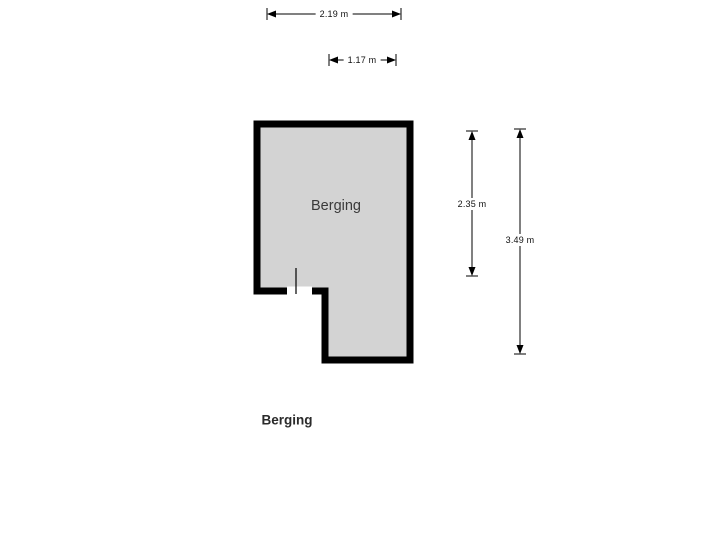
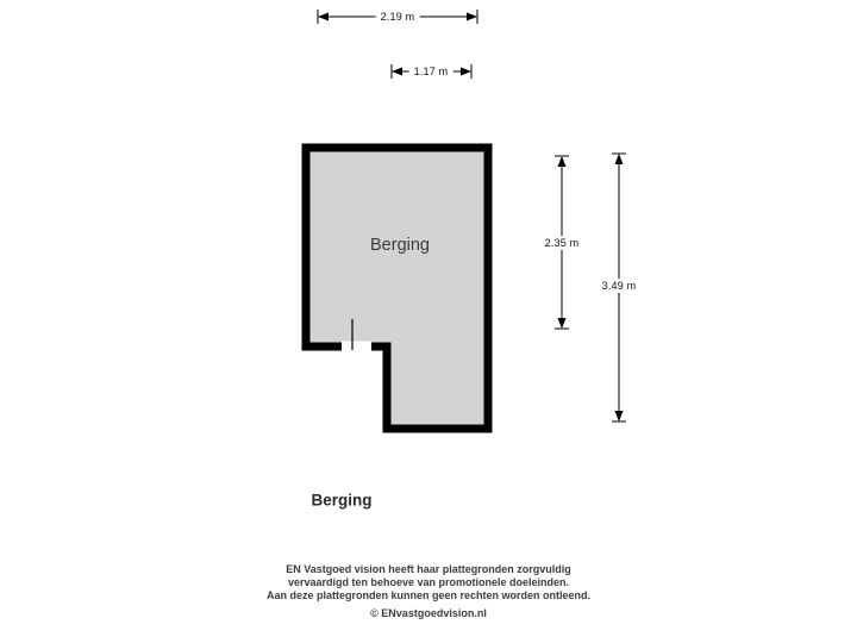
  2.19 m
  1.17 m
  2.35 m
  3.49 m
  Berging
  Berging
+ EN Vastgoed vision heeft haar plattegronden zorgvuldig
+ vervaardigd ten behoeve van promotionele doeleinden.
+ Aan deze plattegronden kunnen geen rechten worden ontleend.
+ © ENvastgoedvision.nl
